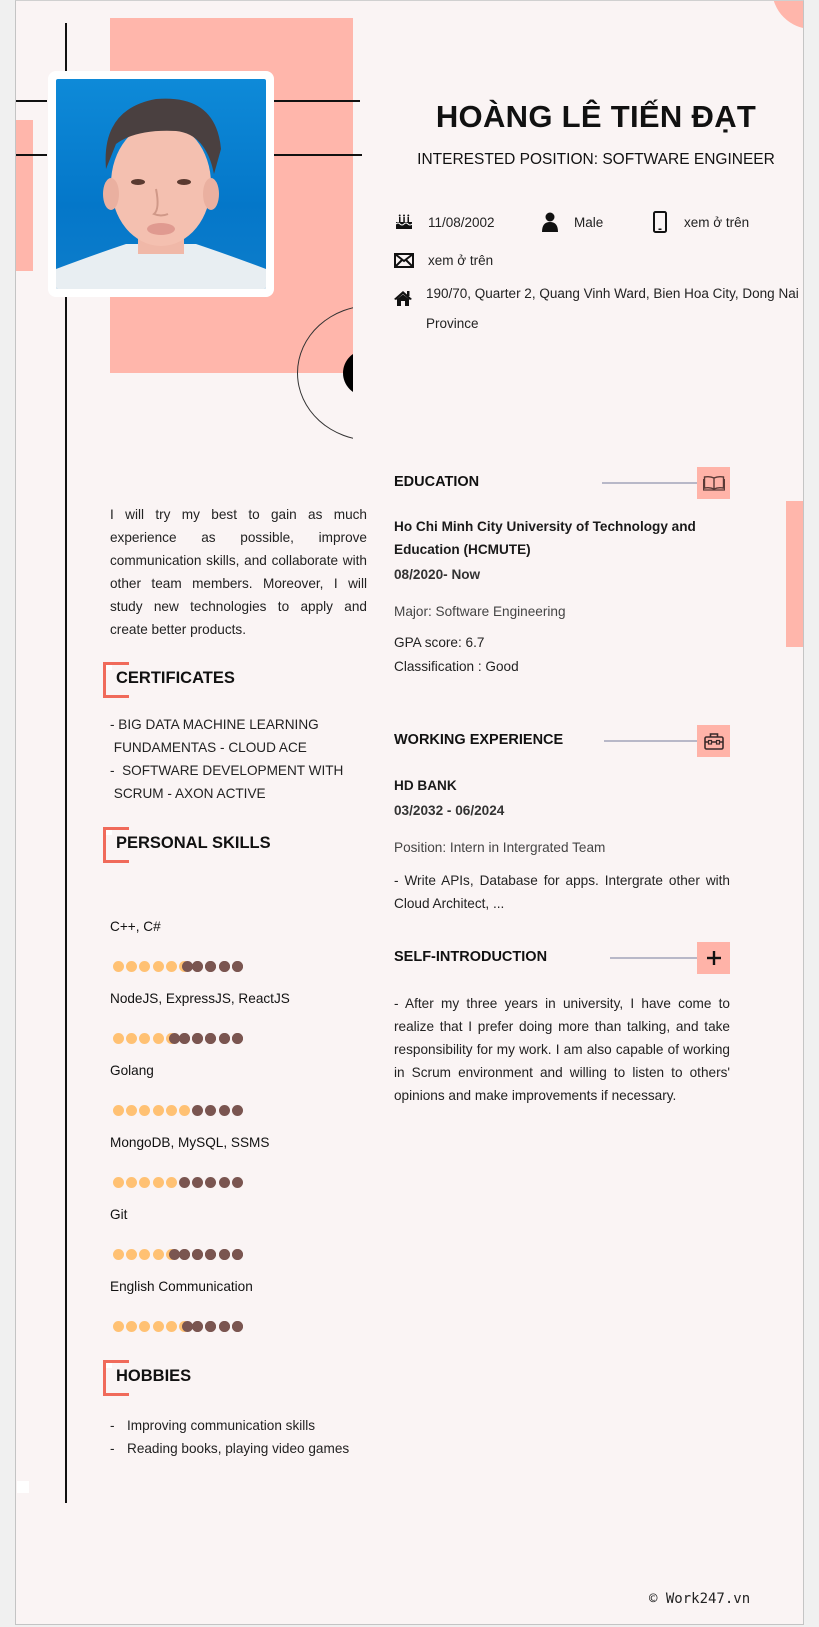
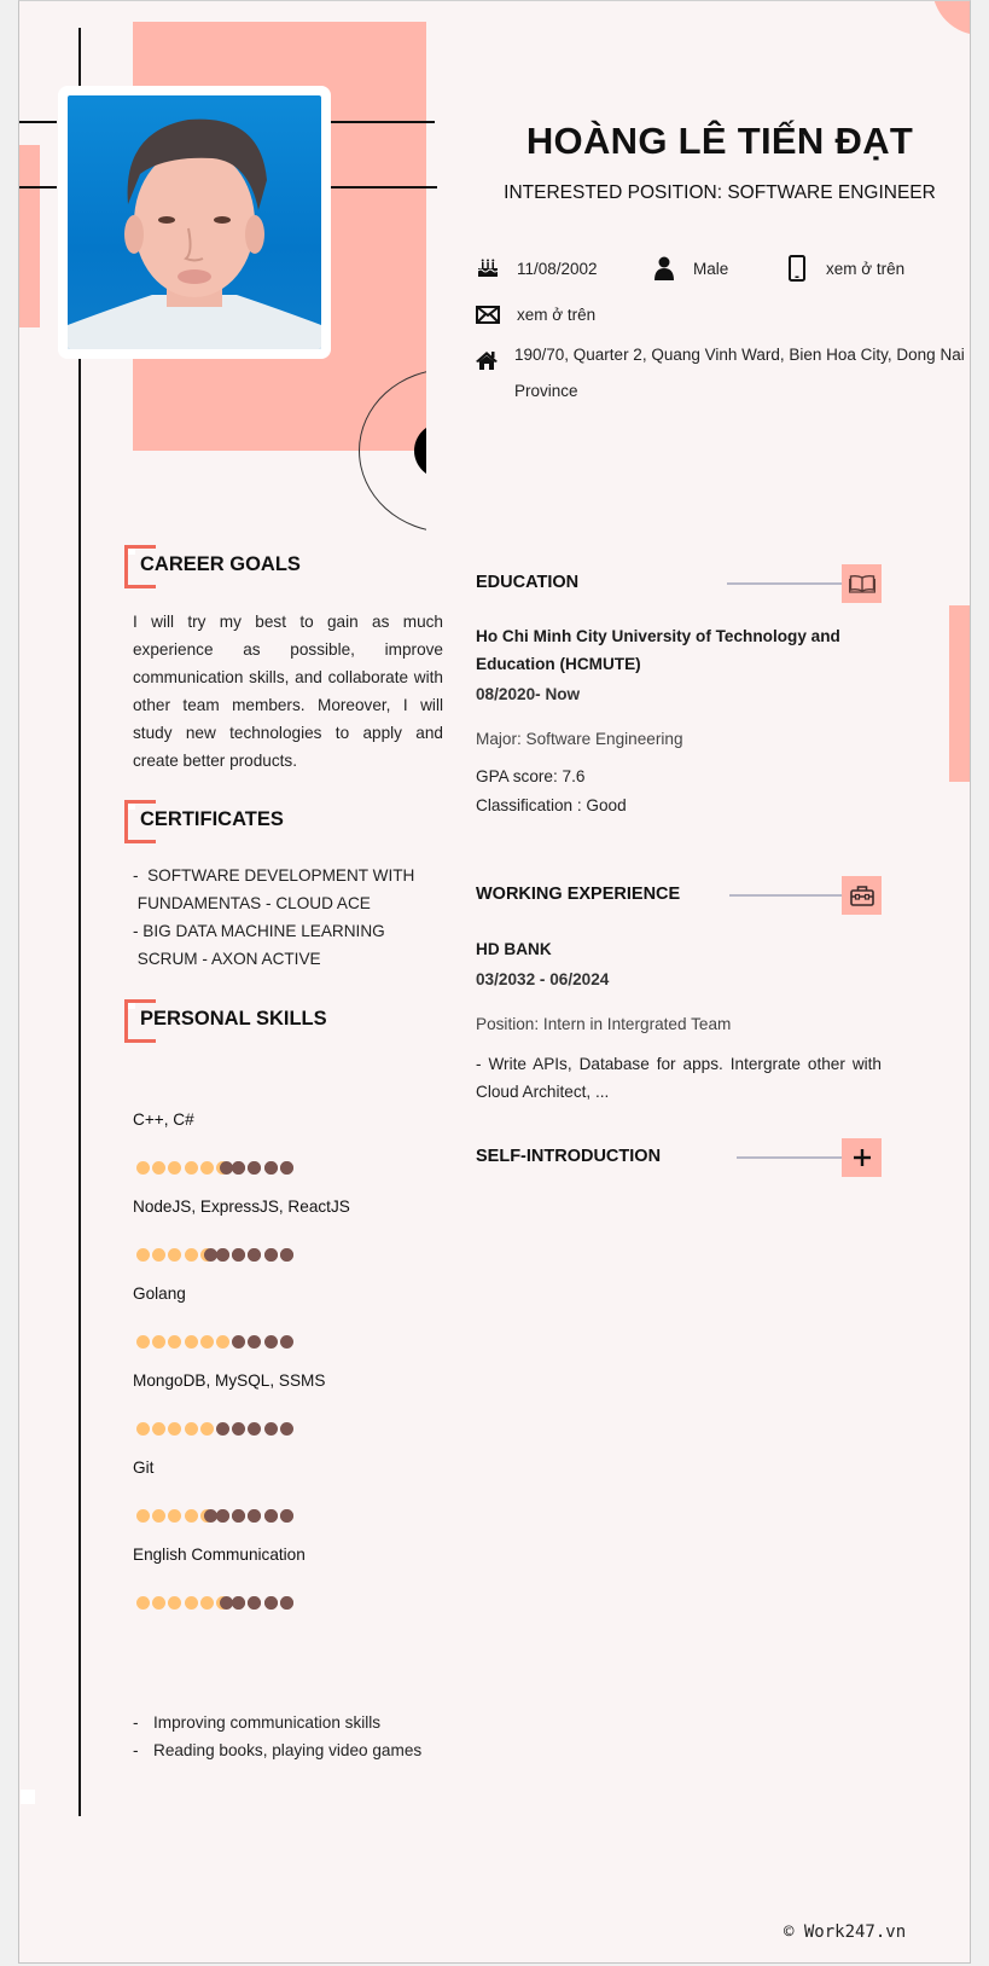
  HOÀNG LÊ TIẾN ĐẠT
  INTERESTED POSITION: SOFTWARE ENGINEER
  11/08/2002
  Male
  xem ở trên
  xem ở trên
  190/70, Quarter 2, Quang Vinh Ward, Bien Hoa City, Dong Nai Province
+ CAREER GOALS
  I will try my best to gain as much experience as possible, improve communication skills, and collaborate with other team members. Moreover, I will study new technologies to apply and create better products.
  CERTIFICATES
- - BIG DATA MACHINE LEARNING
+ - SOFTWARE DEVELOPMENT WITH
  FUNDAMENTAS - CLOUD ACE
- - SOFTWARE DEVELOPMENT WITH
+ - BIG DATA MACHINE LEARNING
  SCRUM - AXON ACTIVE
  PERSONAL SKILLS
  C++, C#
  NodeJS, ExpressJS, ReactJS
  Golang
  MongoDB, MySQL, SSMS
  Git
  English Communication
- HOBBIES
  -
  Improving communication skills
  -
  Reading books, playing video games
  EDUCATION
  Ho Chi Minh City University of Technology and Education (HCMUTE)
  08/2020- Now
  Major: Software Engineering
- GPA score: 6.7
+ GPA score: 7.6
  Classification : Good
  WORKING EXPERIENCE
  HD BANK
  03/2032 - 06/2024
  Position: Intern in Intergrated Team
  - Write APIs, Database for apps. Intergrate other with Cloud Architect, ...
  SELF-INTRODUCTION
- - After my three years in university, I have come to realize that I prefer doing more than talking, and take responsibility for my work. I am also capable of working in Scrum environment and willing to listen to others' opinions and make improvements if necessary.
  © Work247.vn
